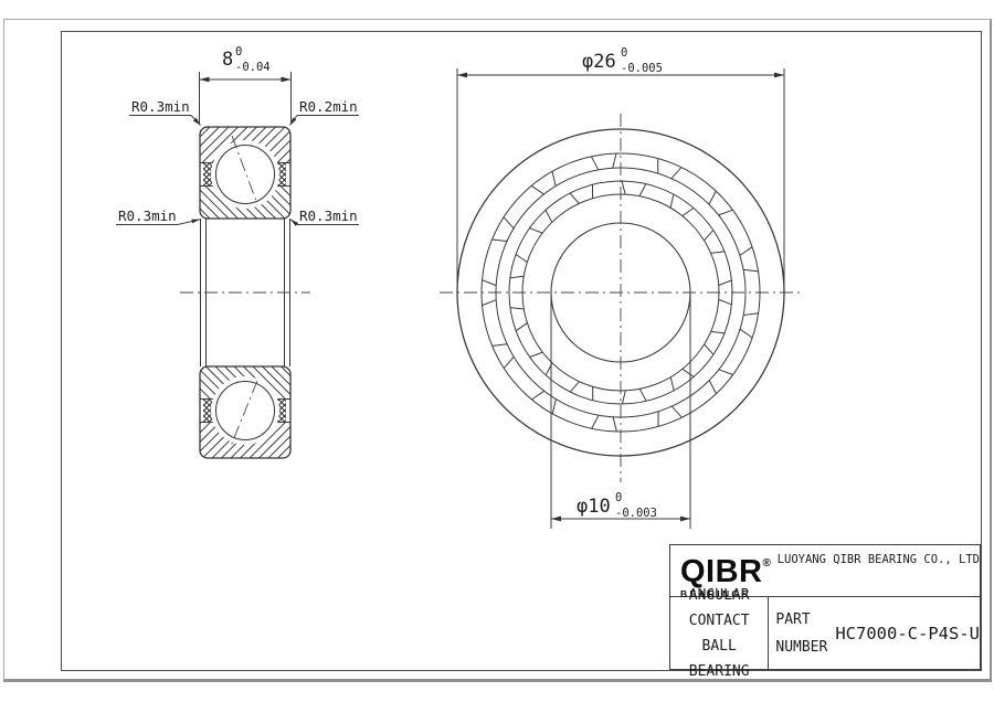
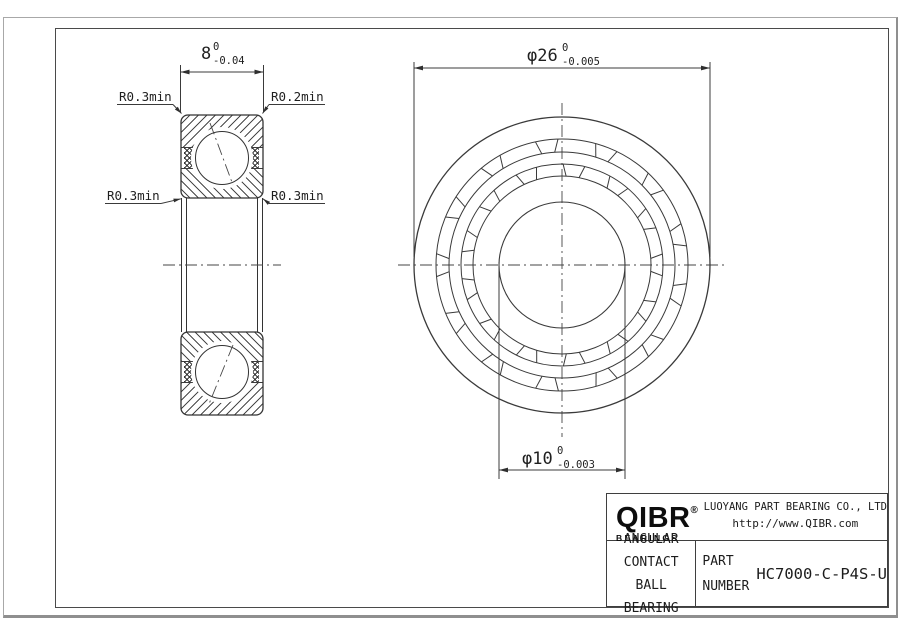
  8
  0
  -0.04
  R0.3min
  R0.2min
  R0.3min
  R0.3min
  φ26
  0
  -0.005
  φ10
  0
  -0.003
  QIBR®
  BEARINGS
- LUOYANG QIBR BEARING CO., LTD
+ LUOYANG PART BEARING CO., LTD
+ http://www.QIBR.com
  ANGULAR CONTACT
  BALL BEARING
  PART
  NUMBER
  HC7000-C-P4S-U
